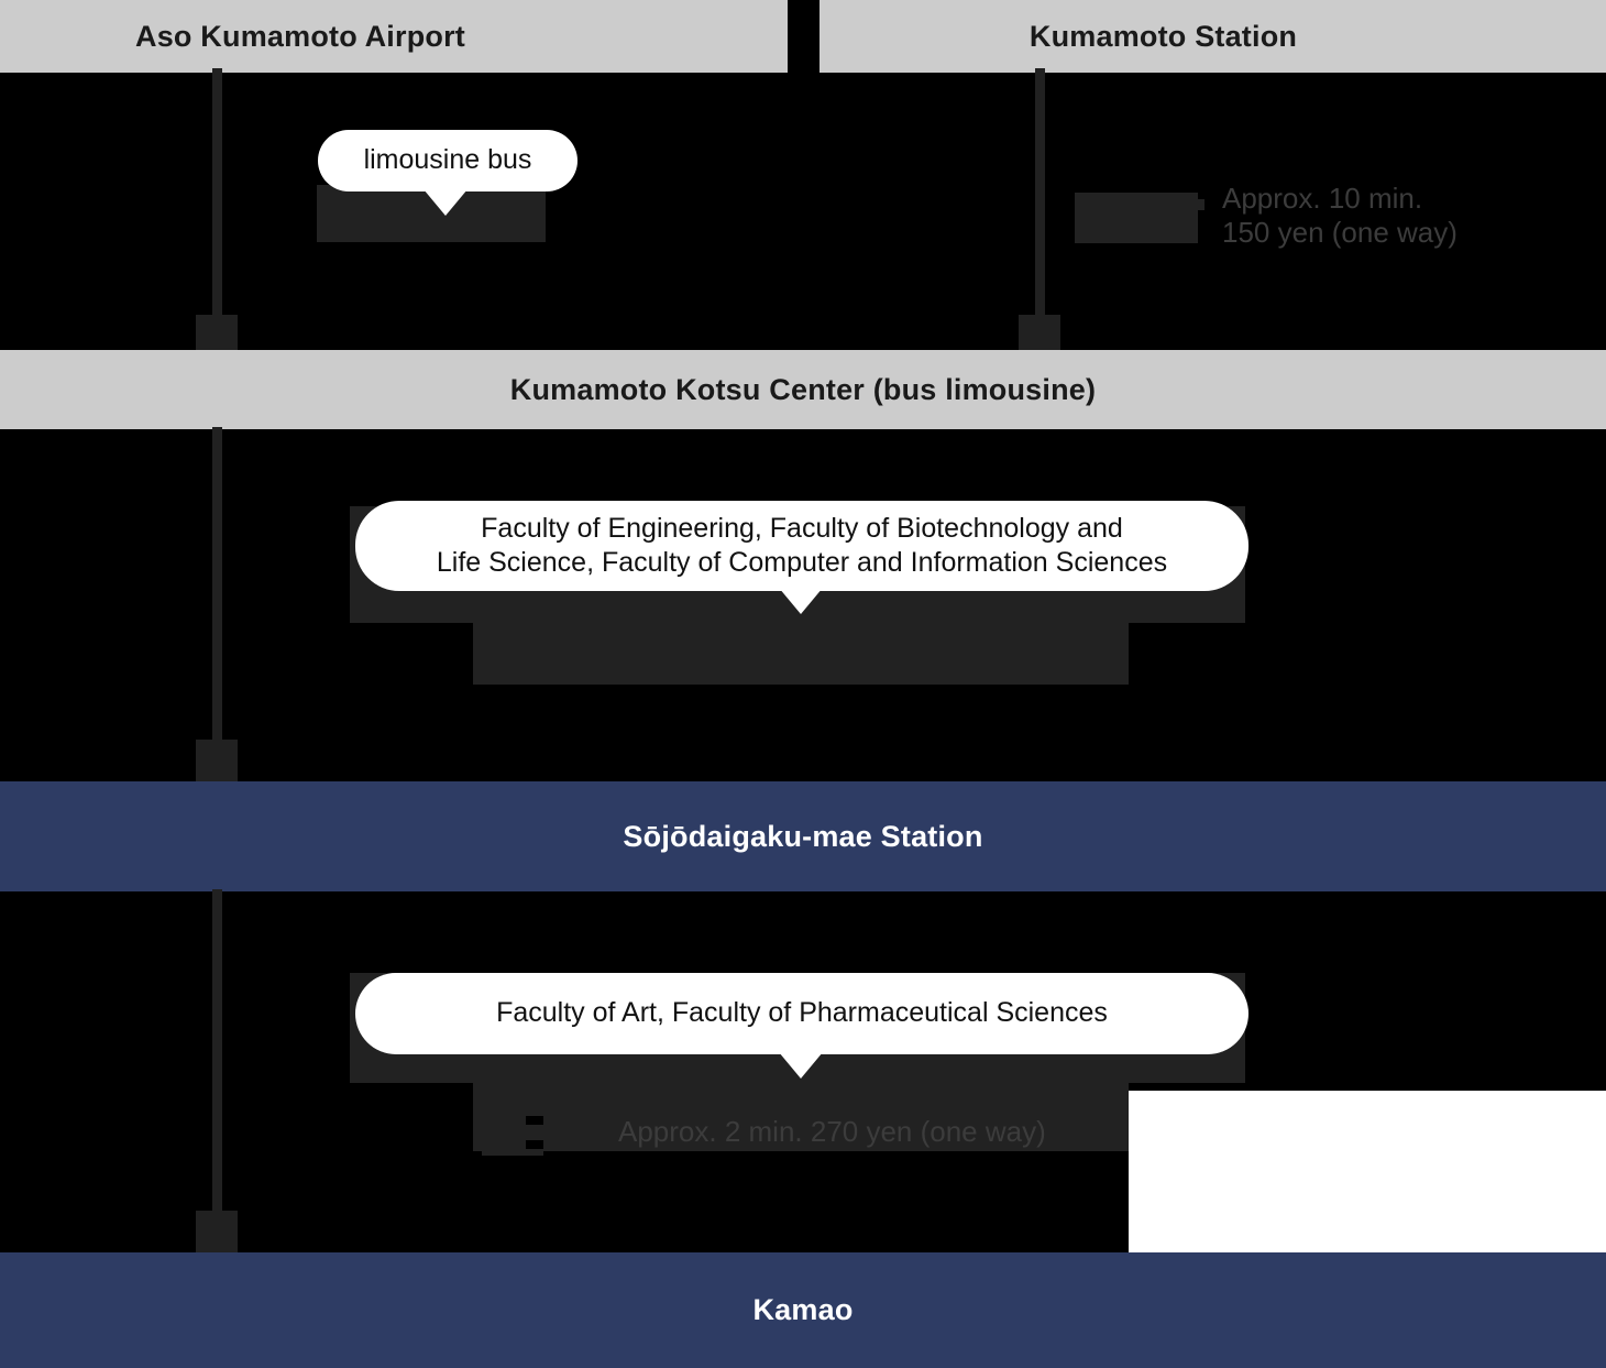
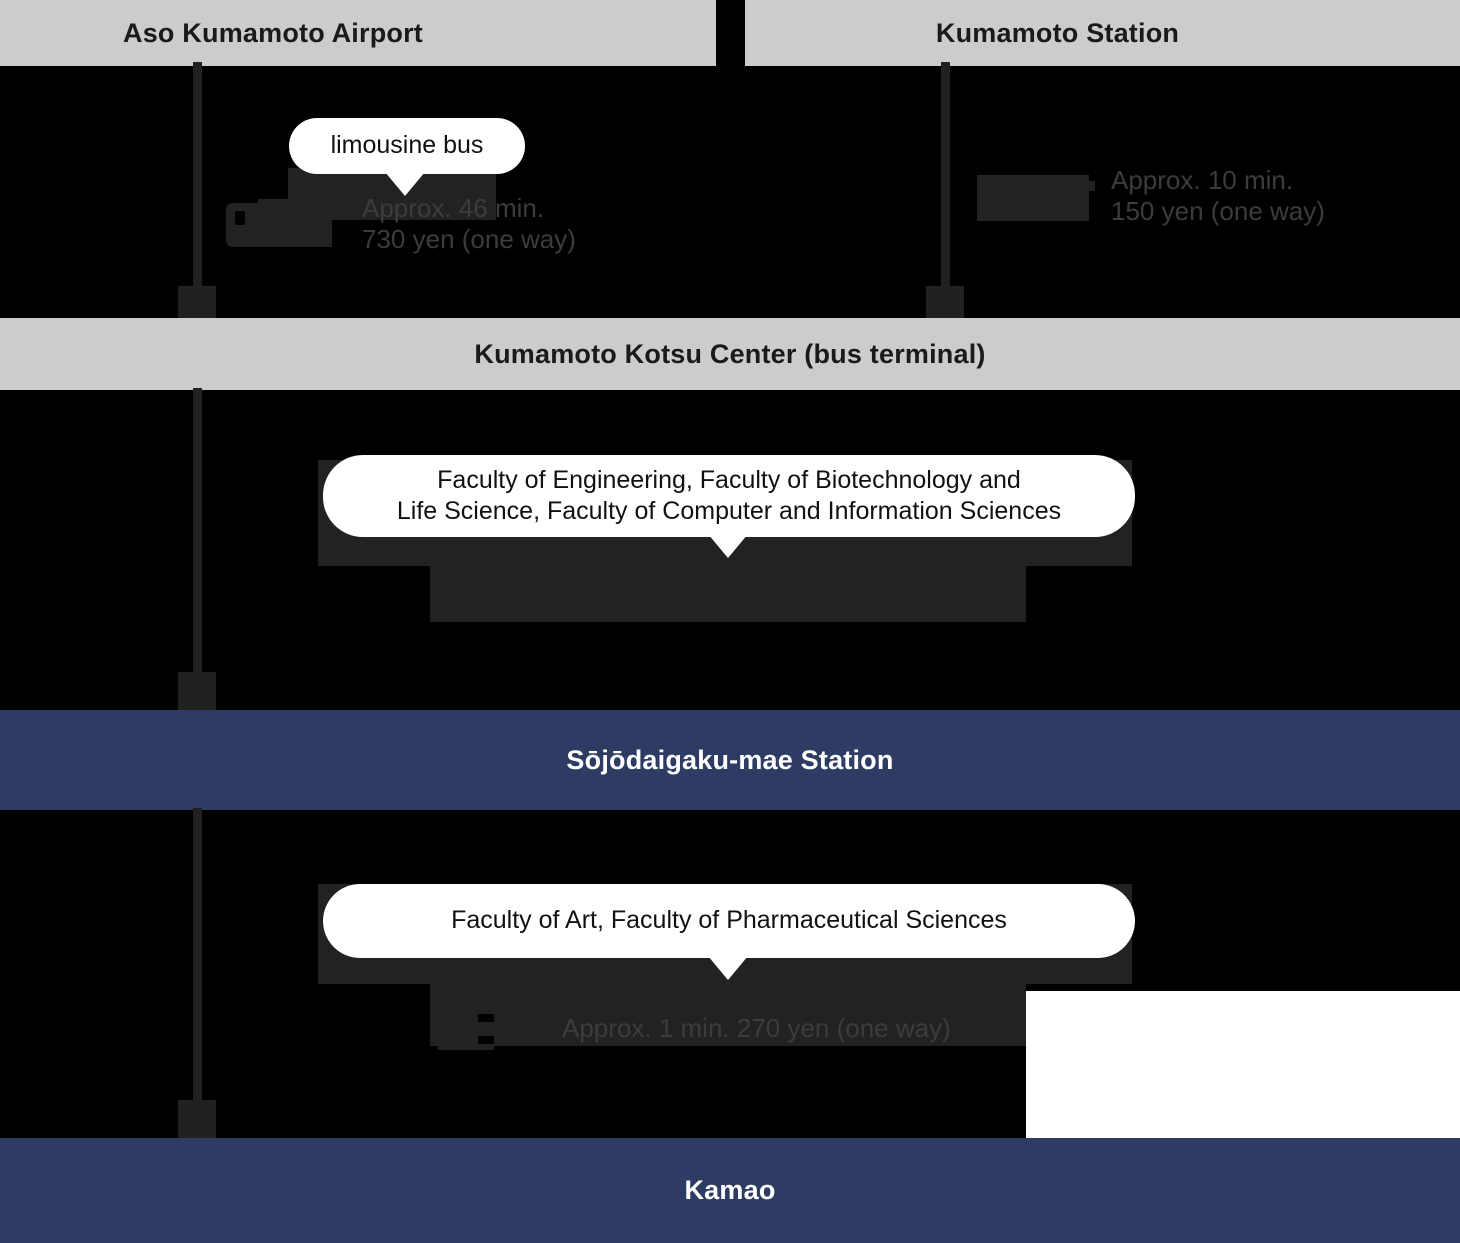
  Aso Kumamoto Airport
  Kumamoto Station
  limousine bus
+ Approx. 46 min.
+ 730 yen (one way)
  Approx. 10 min.
  150 yen (one way)
- Kumamoto Kotsu Center (bus limousine)
+ Kumamoto Kotsu Center (bus terminal)
  Faculty of Engineering, Faculty of Biotechnology and
  Life Science, Faculty of Computer and Information Sciences
  Sōjōdaigaku-mae Station
  Faculty of Art, Faculty of Pharmaceutical Sciences
- Approx. 2 min. 270 yen (one way)
+ Approx. 1 min. 270 yen (one way)
  Kamao
